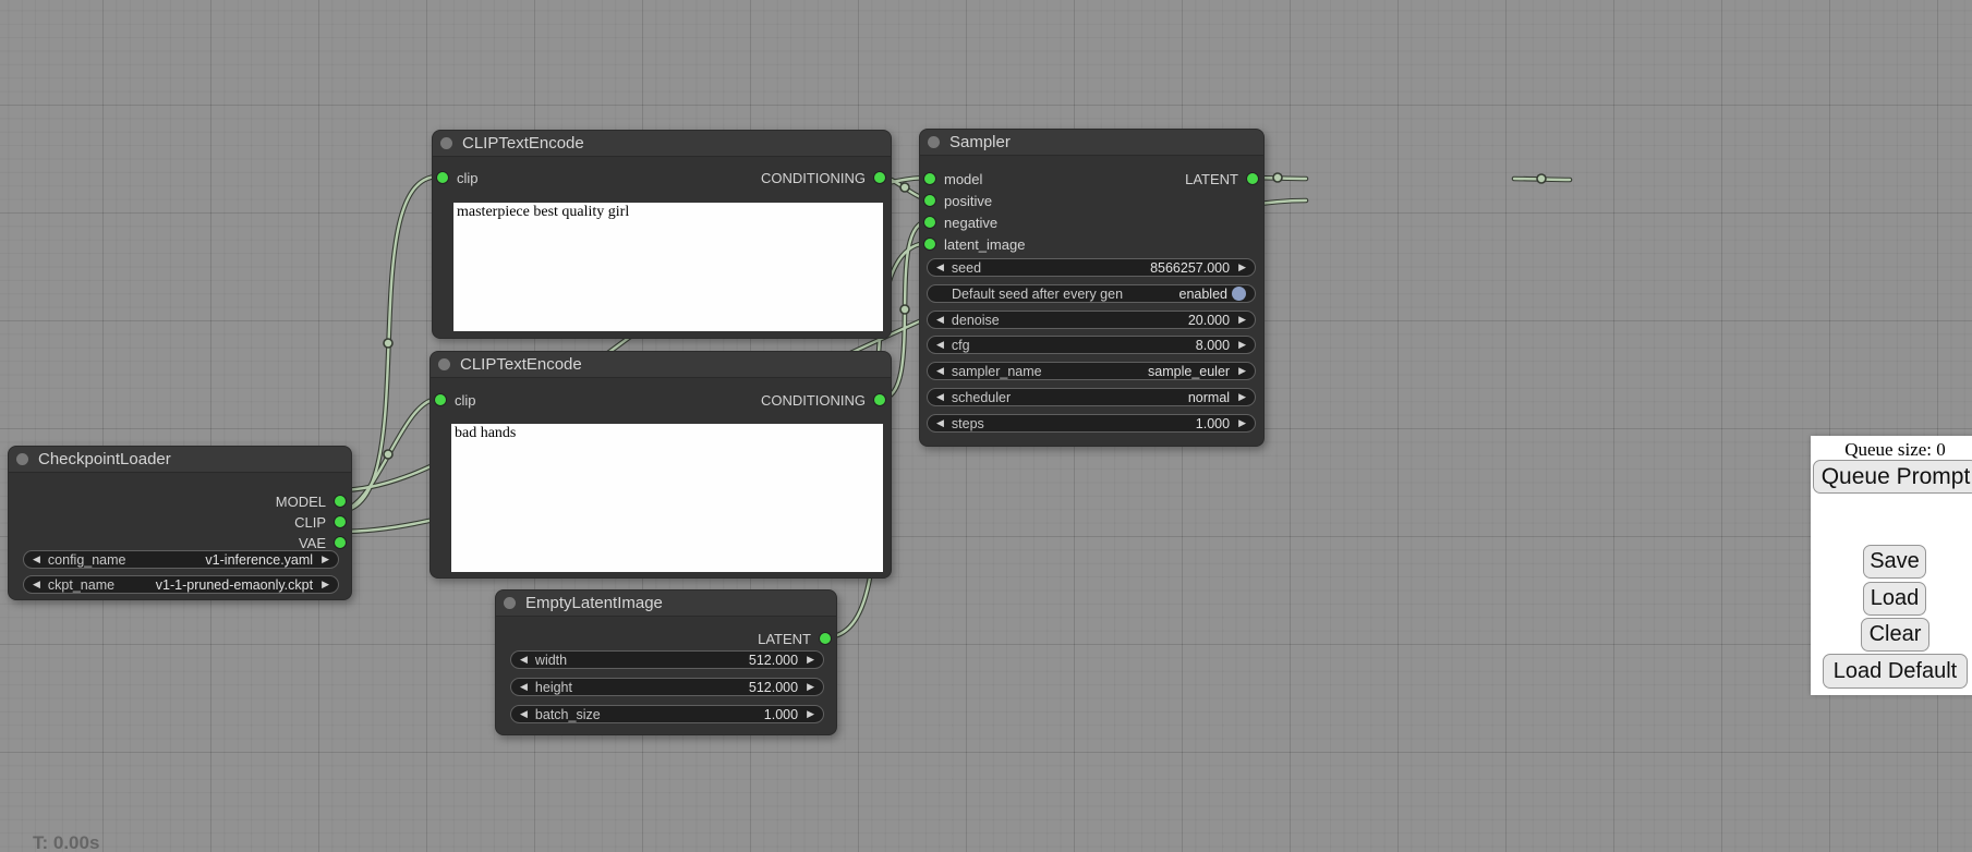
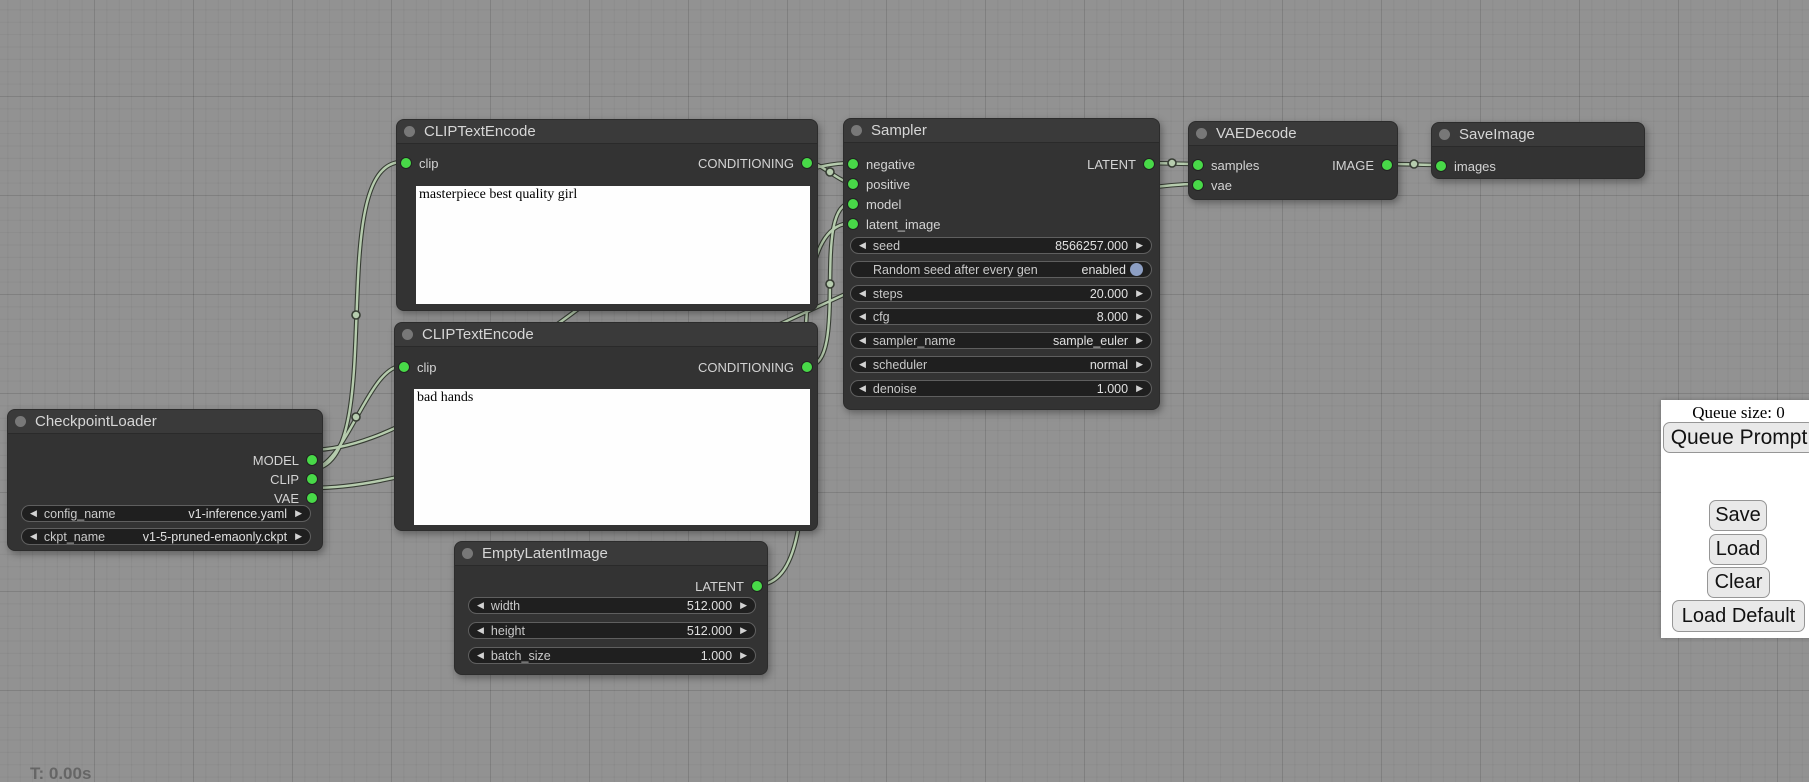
  CheckpointLoader
  MODEL
  CLIP
  VAE
  ◀
  config_name
  v1-inference.yaml
  ▶
  ◀
  ckpt_name
- v1-1-pruned-emaonly.ckpt
+ v1-5-pruned-emaonly.ckpt
  ▶
  CLIPTextEncode
  clip
  CONDITIONING
  masterpiece best quality girl
  CLIPTextEncode
  clip
  CONDITIONING
  bad hands
  EmptyLatentImage
  LATENT
  ◀
  width
  512.000
  ▶
  ◀
  height
  512.000
  ▶
  ◀
  batch_size
  1.000
  ▶
  Sampler
- model
+ negative
  positive
- negative
+ model
  latent_image
  LATENT
  ◀
  seed
  8566257.000
  ▶
- Default seed after every gen
+ Random seed after every gen
  enabled
  ◀
- denoise
+ steps
  20.000
  ▶
  ◀
  cfg
  8.000
  ▶
  ◀
  sampler_name
  sample_euler
  ▶
  ◀
  scheduler
  normal
  ▶
  ◀
- steps
+ denoise
  1.000
  ▶
+ VAEDecode
+ samples
+ vae
+ IMAGE
+ SaveImage
+ images
  Queue size: 0
  Queue Prompt
  Save
  Load
  Clear
  Load Default
  T: 0.00s
